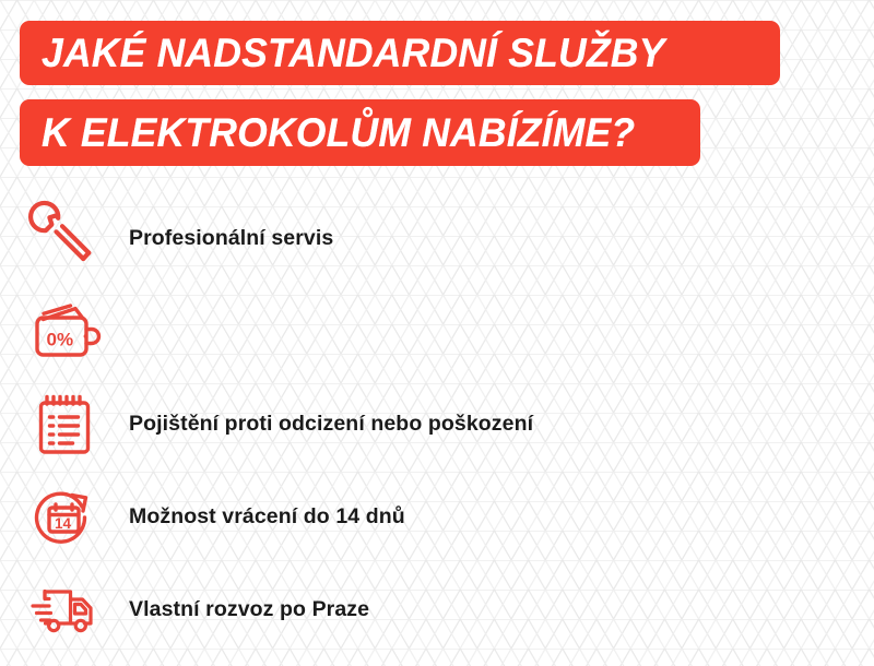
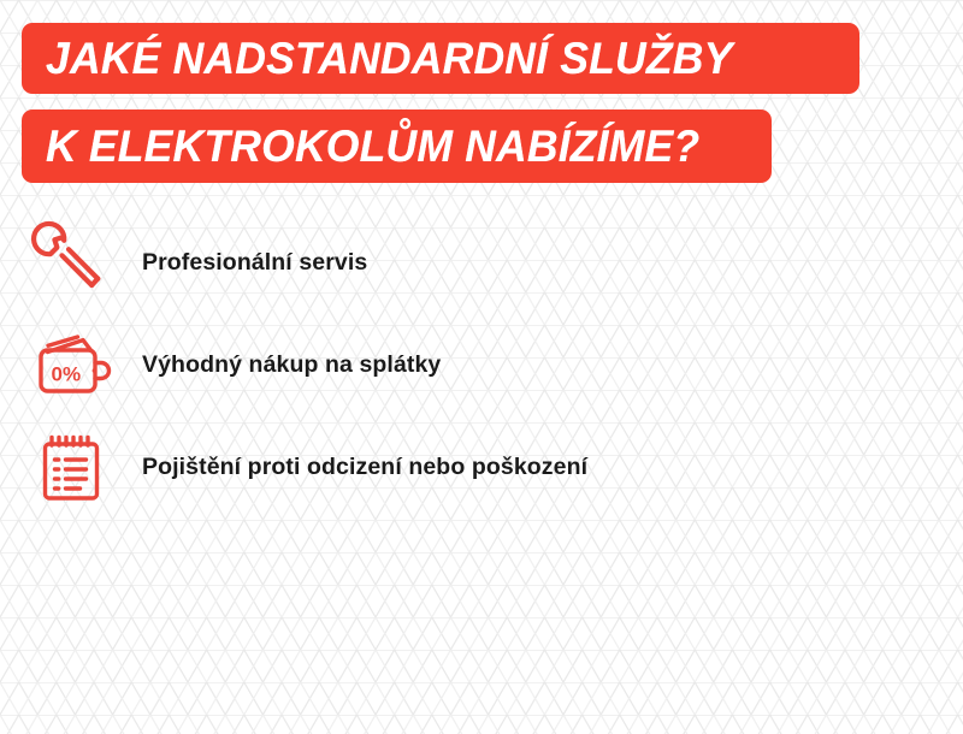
  JAKÉ NADSTANDARDNÍ SLUŽBY
  K ELEKTROKOLŮM NABÍZÍME?
  Profesionální servis
  0%
+ Výhodný nákup na splátky
  Pojištění proti odcizení nebo poškození
- 14
- Možnost vrácení do 14 dnů
- Vlastní rozvoz po Praze
